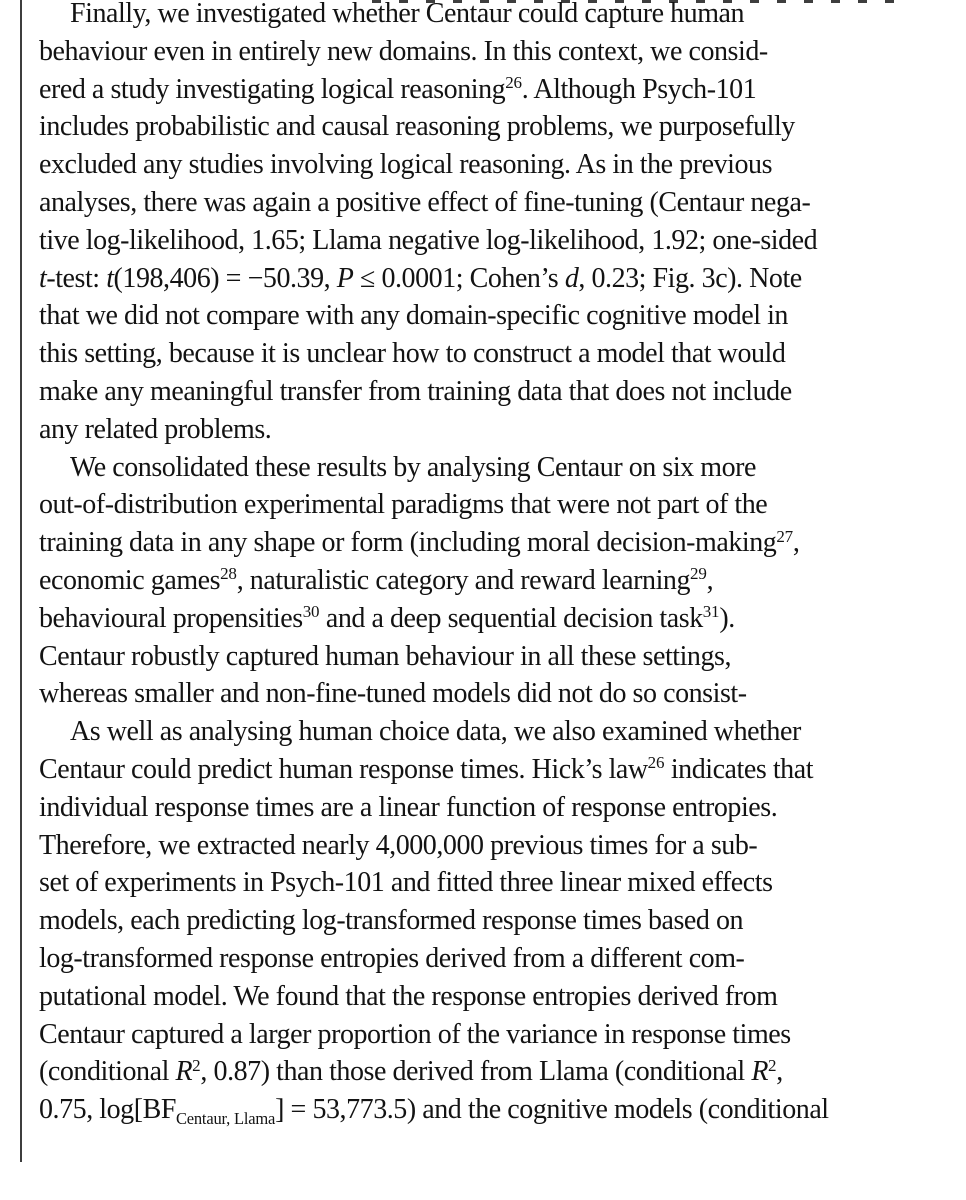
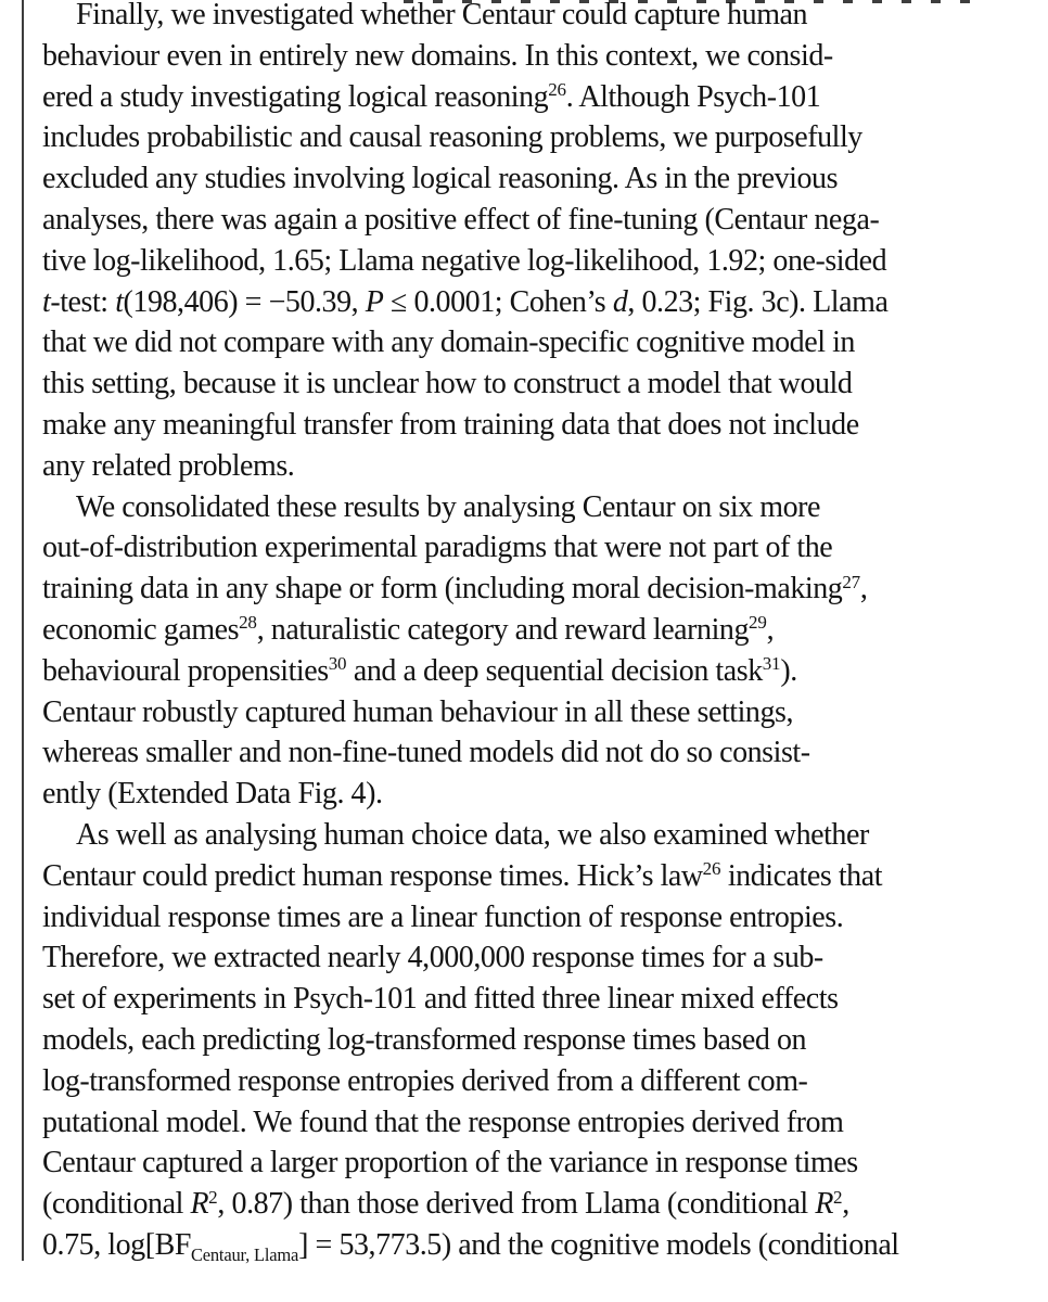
  Finally, we investigated whether Centaur could capture human
  behaviour even in entirely new domains. In this context, we consid-
  ered a study investigating logical reasoning26. Although Psych-101
  includes probabilistic and causal reasoning problems, we purposefully
  excluded any studies involving logical reasoning. As in the previous
  analyses, there was again a positive effect of fine-tuning (Centaur nega-
  tive log-likelihood, 1.65; Llama negative log-likelihood, 1.92; one-sided
- t-test: t(198,406) = −50.39, P ≤ 0.0001; Cohen’s d, 0.23; Fig. 3c). Note
+ t-test: t(198,406) = −50.39, P ≤ 0.0001; Cohen’s d, 0.23; Fig. 3c). Llama
  that we did not compare with any domain-specific cognitive model in
  this setting, because it is unclear how to construct a model that would
  make any meaningful transfer from training data that does not include
  any related problems.
  We consolidated these results by analysing Centaur on six more
  out-of-distribution experimental paradigms that were not part of the
  training data in any shape or form (including moral decision-making27,
  economic games28, naturalistic category and reward learning29,
  behavioural propensities30 and a deep sequential decision task31).
  Centaur robustly captured human behaviour in all these settings,
  whereas smaller and non-fine-tuned models did not do so consist-
+ ently (Extended Data Fig. 4).
  As well as analysing human choice data, we also examined whether
  Centaur could predict human response times. Hick’s law26 indicates that
  individual response times are a linear function of response entropies.
- Therefore, we extracted nearly 4,000,000 previous times for a sub-
+ Therefore, we extracted nearly 4,000,000 response times for a sub-
  set of experiments in Psych-101 and fitted three linear mixed effects
  models, each predicting log-transformed response times based on
  log-transformed response entropies derived from a different com-
  putational model. We found that the response entropies derived from
  Centaur captured a larger proportion of the variance in response times
  (conditional R2, 0.87) than those derived from Llama (conditional R2,
  0.75, log[BFCentaur, Llama] = 53,773.5) and the cognitive models (conditional
